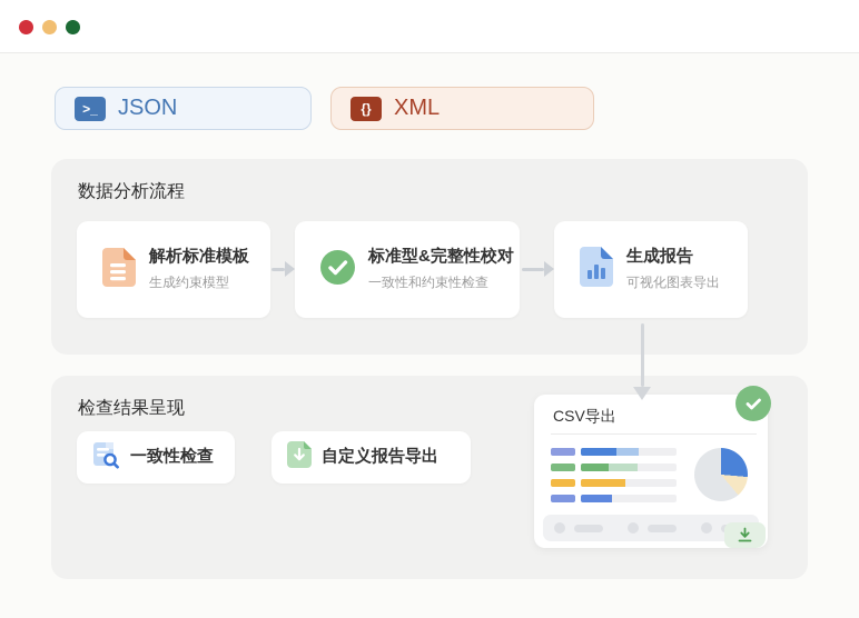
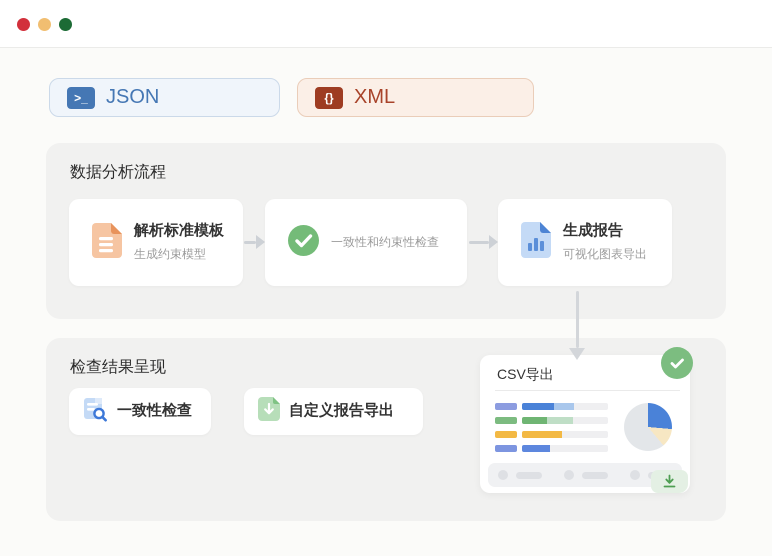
  >_
  JSON
  {}
  XML
  数据分析流程
  解析标准模板
  生成约束模型
- 标准型&完整性校对
  一致性和约束性检查
  生成报告
  可视化图表导出
  检查结果呈现
  一致性检查
  自定义报告导出
  CSV导出
